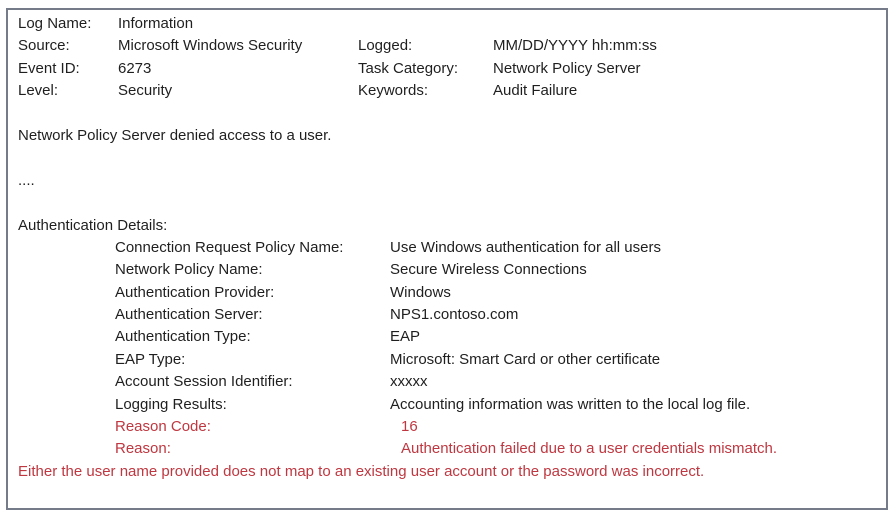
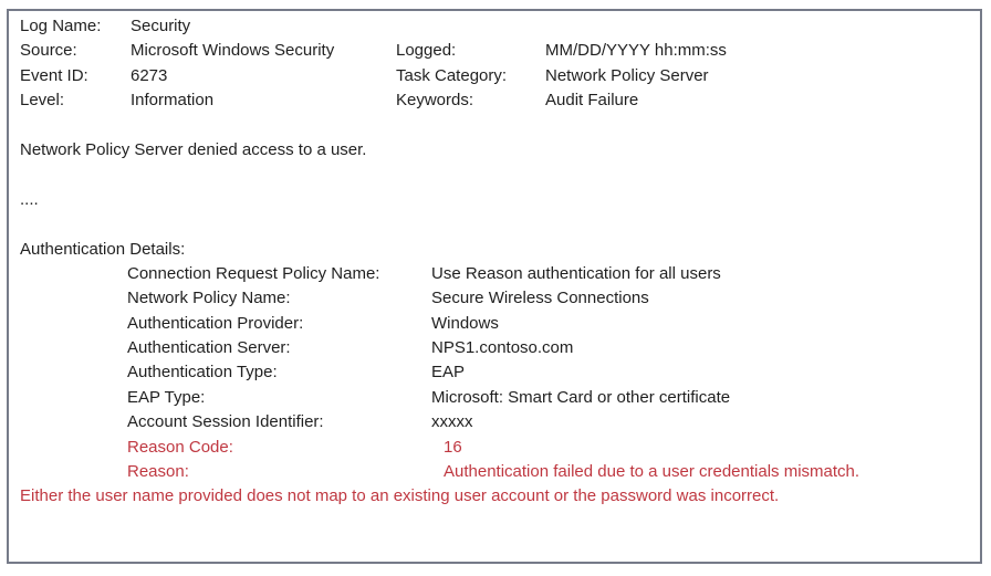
  Log Name:
- Information
+ Security
  Source:
  Microsoft Windows Security
  Logged:
  MM/DD/YYYY hh:mm:ss
  Event ID:
  6273
  Task Category:
  Network Policy Server
  Level:
- Security
+ Information
  Keywords:
  Audit Failure
  Network Policy Server denied access to a user.
  ....
  Authentication Details:
  Connection Request Policy Name:
- Use Windows authentication for all users
+ Use Reason authentication for all users
  Network Policy Name:
  Secure Wireless Connections
  Authentication Provider:
  Windows
  Authentication Server:
  NPS1.contoso.com
  Authentication Type:
  EAP
  EAP Type:
  Microsoft: Smart Card or other certificate
  Account Session Identifier:
  xxxxx
- Logging Results:
- Accounting information was written to the local log file.
  Reason Code:
  16
  Reason:
  Authentication failed due to a user credentials mismatch.
  Either the user name provided does not map to an existing user account or the password was incorrect.
